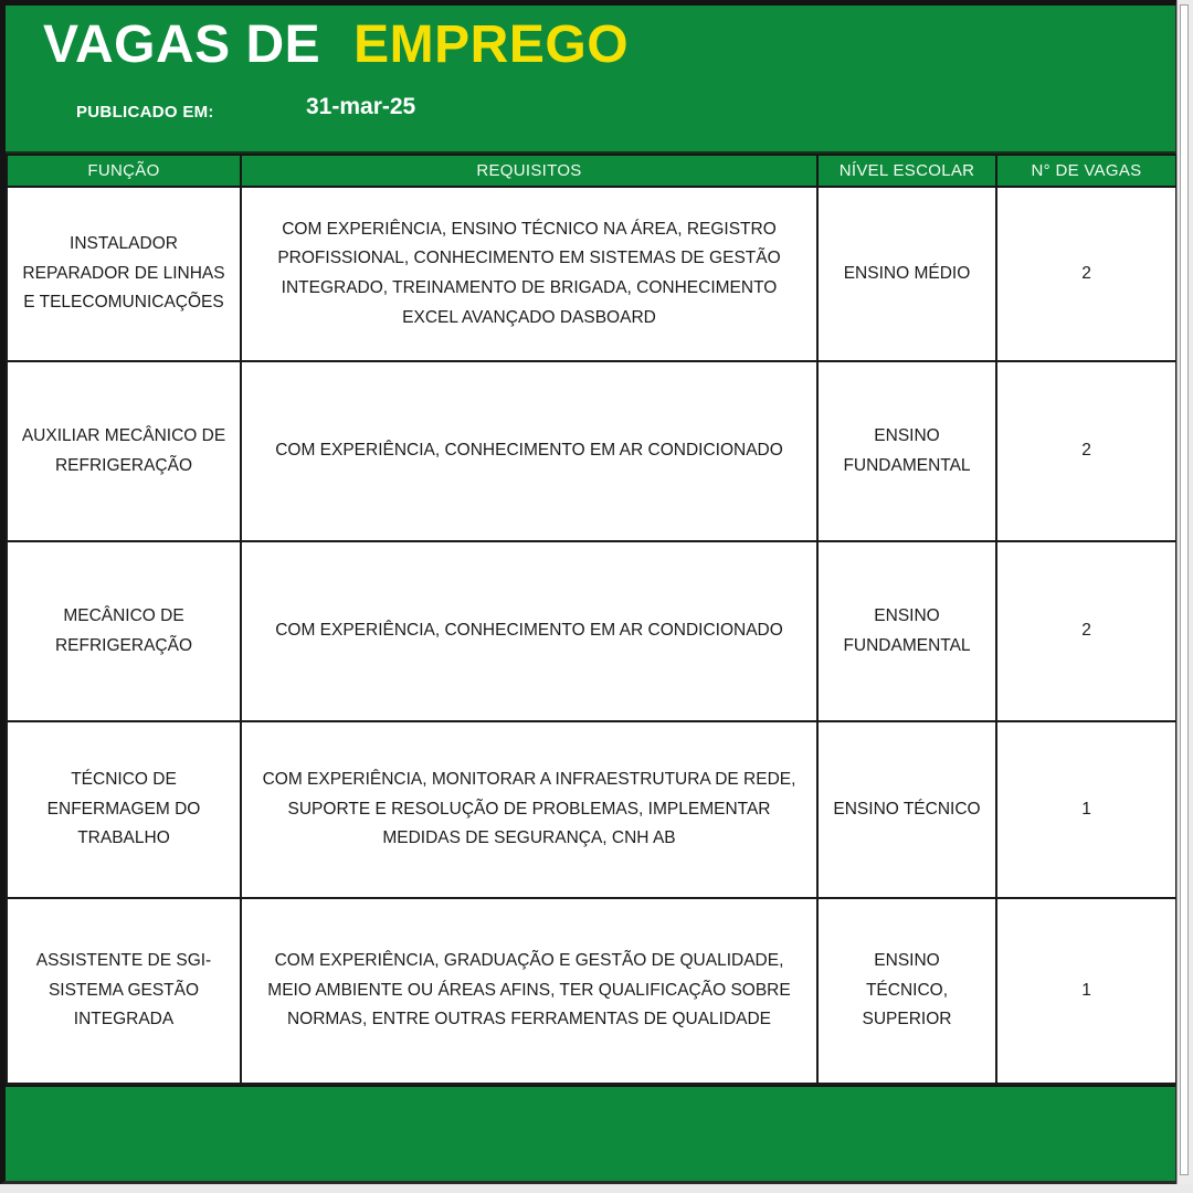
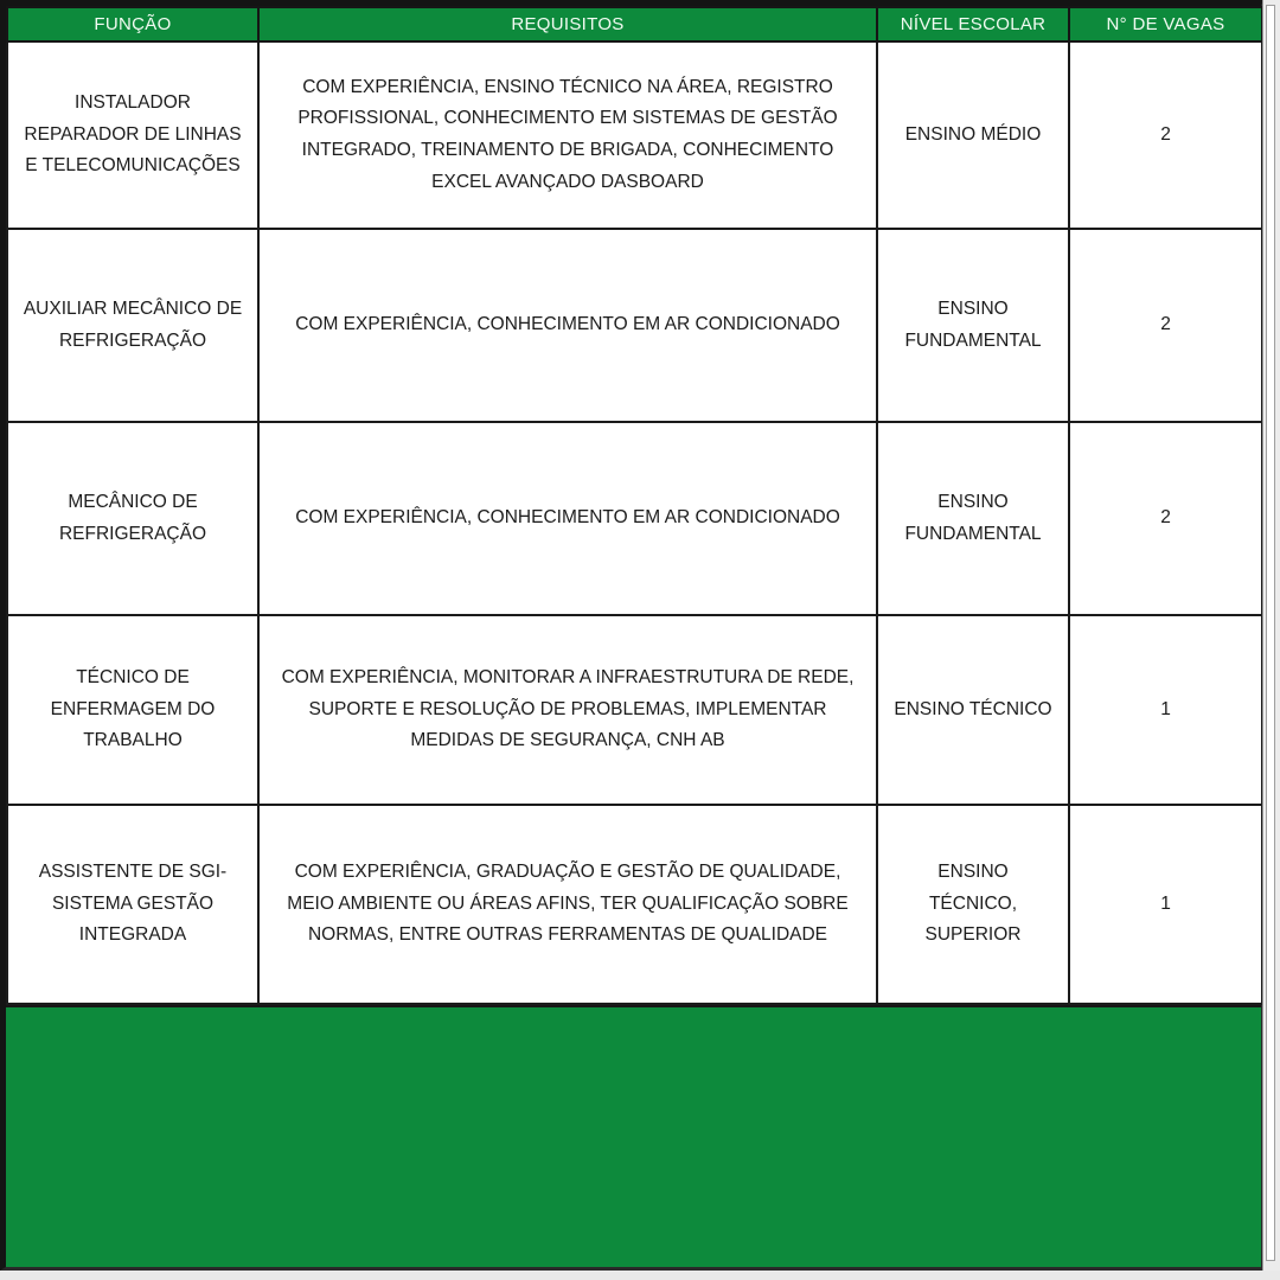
- VAGAS DE EMPREGO
- PUBLICADO EM:
- 31-mar-25
  FUNÇÃO	REQUISITOS	NÍVEL ESCOLAR	N° DE VAGAS
  INSTALADOR REPARADOR DE LINHAS E TELECOMUNICAÇÕES	COM EXPERIÊNCIA, ENSINO TÉCNICO NA ÁREA, REGISTRO PROFISSIONAL, CONHECIMENTO EM SISTEMAS DE GESTÃO INTEGRADO, TREINAMENTO DE BRIGADA, CONHECIMENTO EXCEL AVANÇADO DASBOARD	ENSINO MÉDIO	2
  AUXILIAR MECÂNICO DE REFRIGERAÇÃO	COM EXPERIÊNCIA, CONHECIMENTO EM AR CONDICIONADO	ENSINO FUNDAMENTAL	2
  MECÂNICO DE REFRIGERAÇÃO	COM EXPERIÊNCIA, CONHECIMENTO EM AR CONDICIONADO	ENSINO FUNDAMENTAL	2
  TÉCNICO DE ENFERMAGEM DO TRABALHO	COM EXPERIÊNCIA, MONITORAR A INFRAESTRUTURA DE REDE, SUPORTE E RESOLUÇÃO DE PROBLEMAS, IMPLEMENTAR MEDIDAS DE SEGURANÇA, CNH AB	ENSINO TÉCNICO	1
  ASSISTENTE DE SGI-SISTEMA GESTÃO INTEGRADA	COM EXPERIÊNCIA, GRADUAÇÃO E GESTÃO DE QUALIDADE, MEIO AMBIENTE OU ÁREAS AFINS, TER QUALIFICAÇÃO SOBRE NORMAS, ENTRE OUTRAS FERRAMENTAS DE QUALIDADE	ENSINO TÉCNICO, SUPERIOR	1
